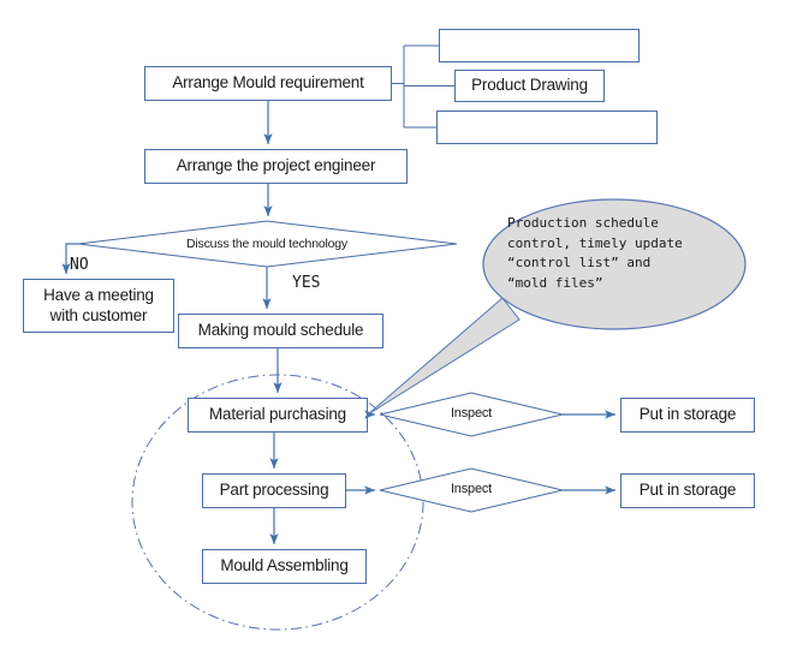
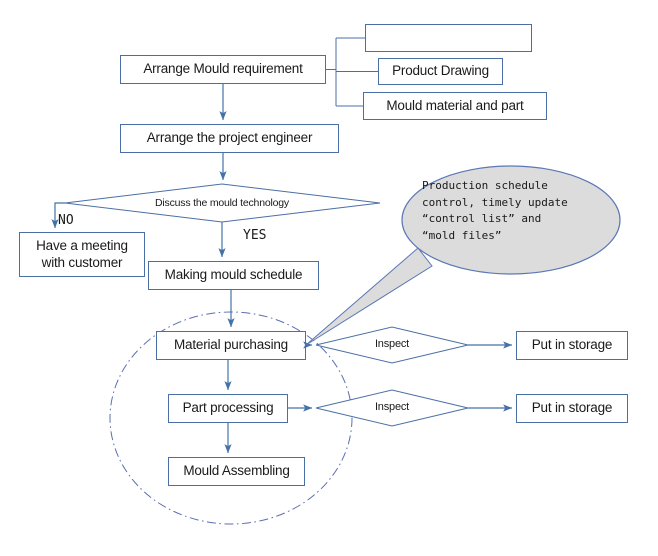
  Arrange Mould requirement
  Product Drawing
+ Mould material and part
  Arrange the project engineer
  Discuss the mould technology
  Have a meeting
  with customer
  Making mould schedule
  Material purchasing
  Inspect
  Put in storage
  Part processing
  Inspect
  Put in storage
  Mould Assembling
  NO
  YES
  Production schedule
  control, timely update
  “control list” and
  “mold files”
